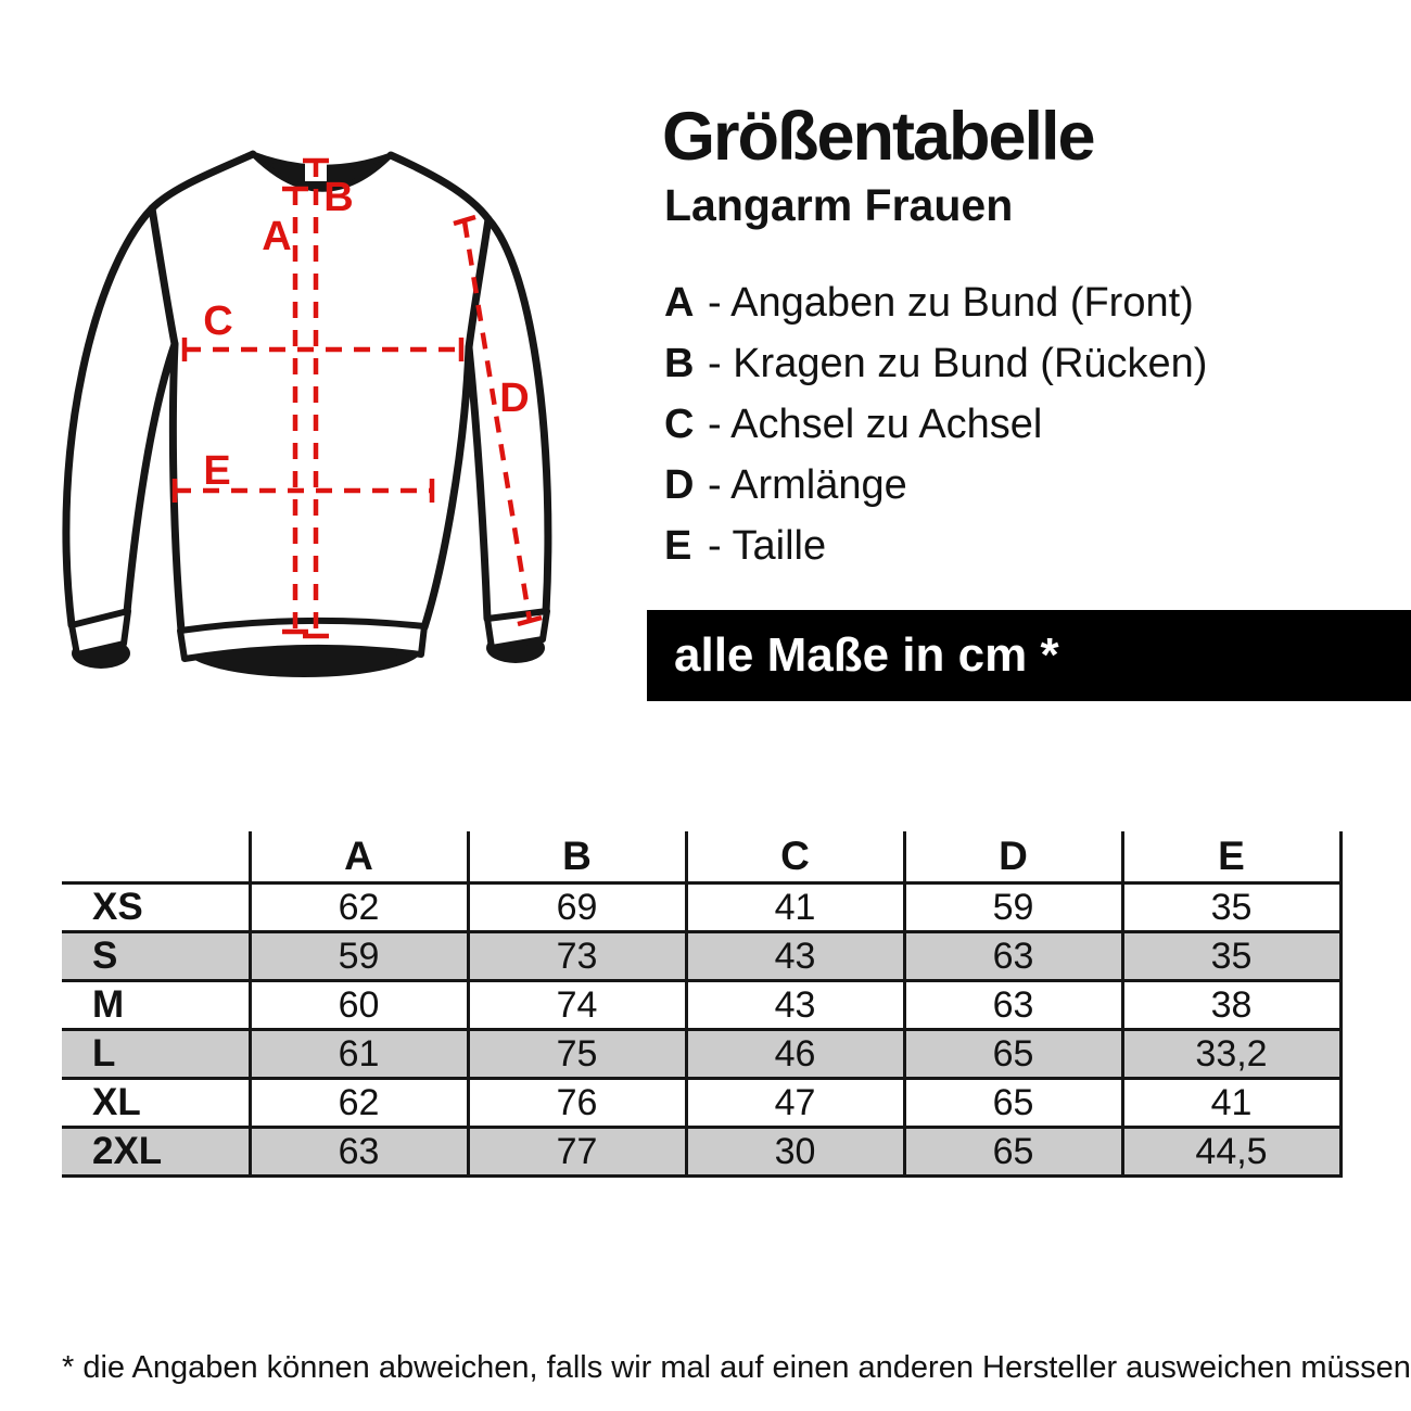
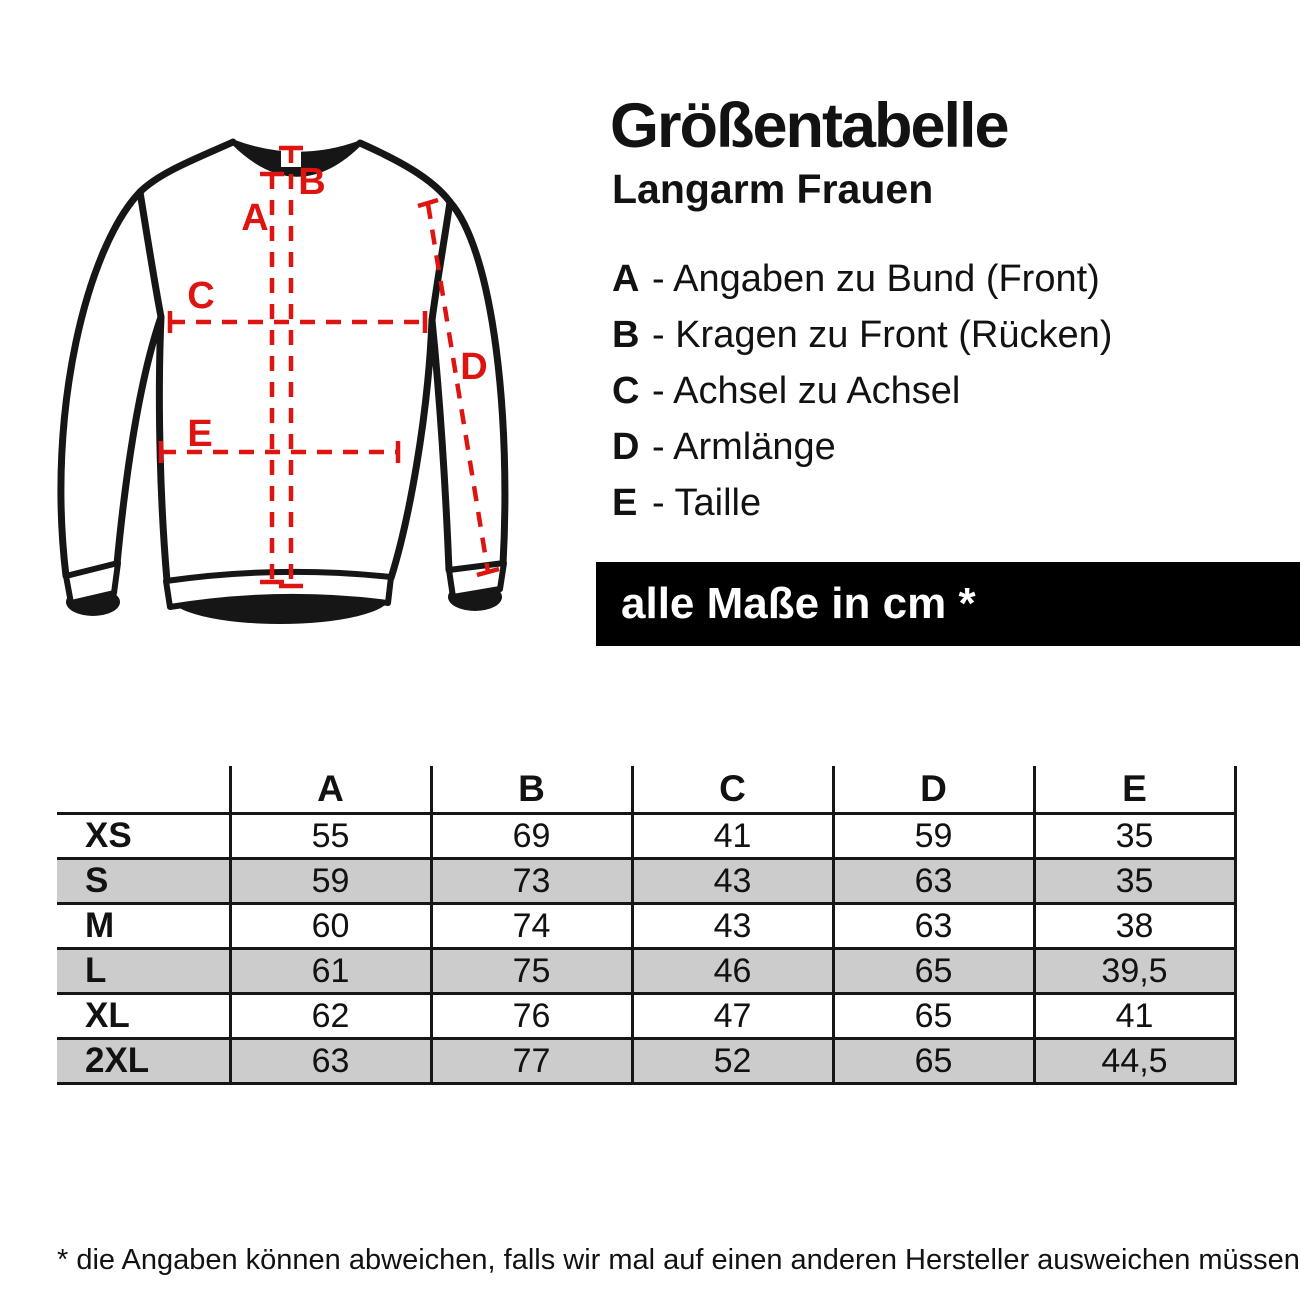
  A
  B
  C
  D
  E
  Größentabelle
  Langarm Frauen
  A
  - Angaben zu Bund (Front)
  B
- - Kragen zu Bund (Rücken)
+ - Kragen zu Front (Rücken)
  C
  - Achsel zu Achsel
  D
  - Armlänge
  E
  - Taille
  alle Maße in cm *
  	A	B	C	D	E
- XS	62	69	41	59	35
+ XS	55	69	41	59	35
  S	59	73	43	63	35
  M	60	74	43	63	38
- L	61	75	46	65	33,2
+ L	61	75	46	65	39,5
  XL	62	76	47	65	41
- 2XL	63	77	30	65	44,5
+ 2XL	63	77	52	65	44,5
  * die Angaben können abweichen, falls wir mal auf einen anderen Hersteller ausweichen müssen
